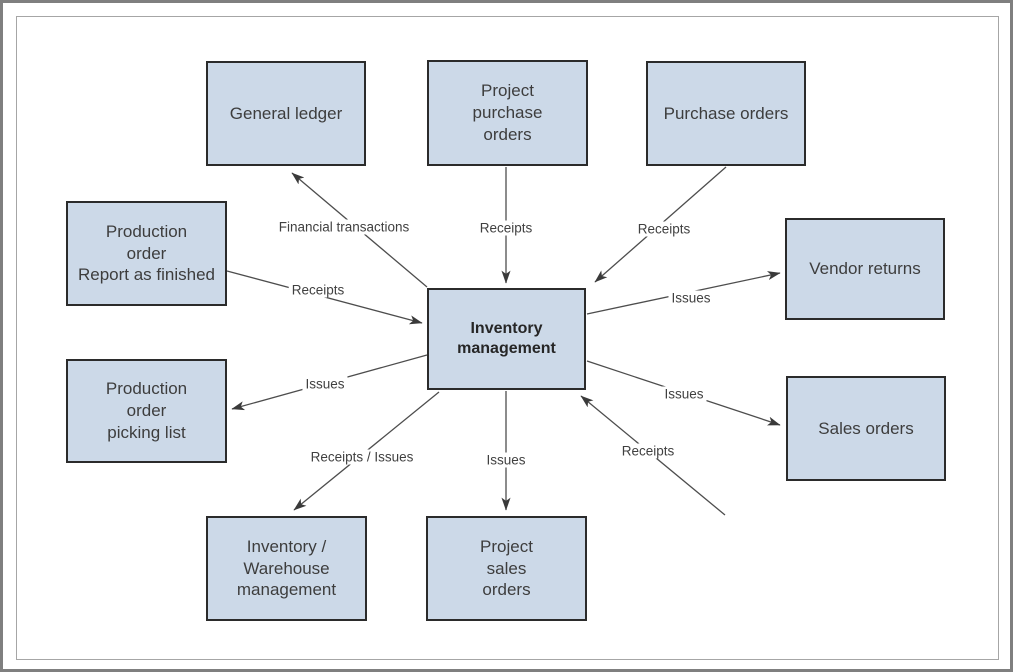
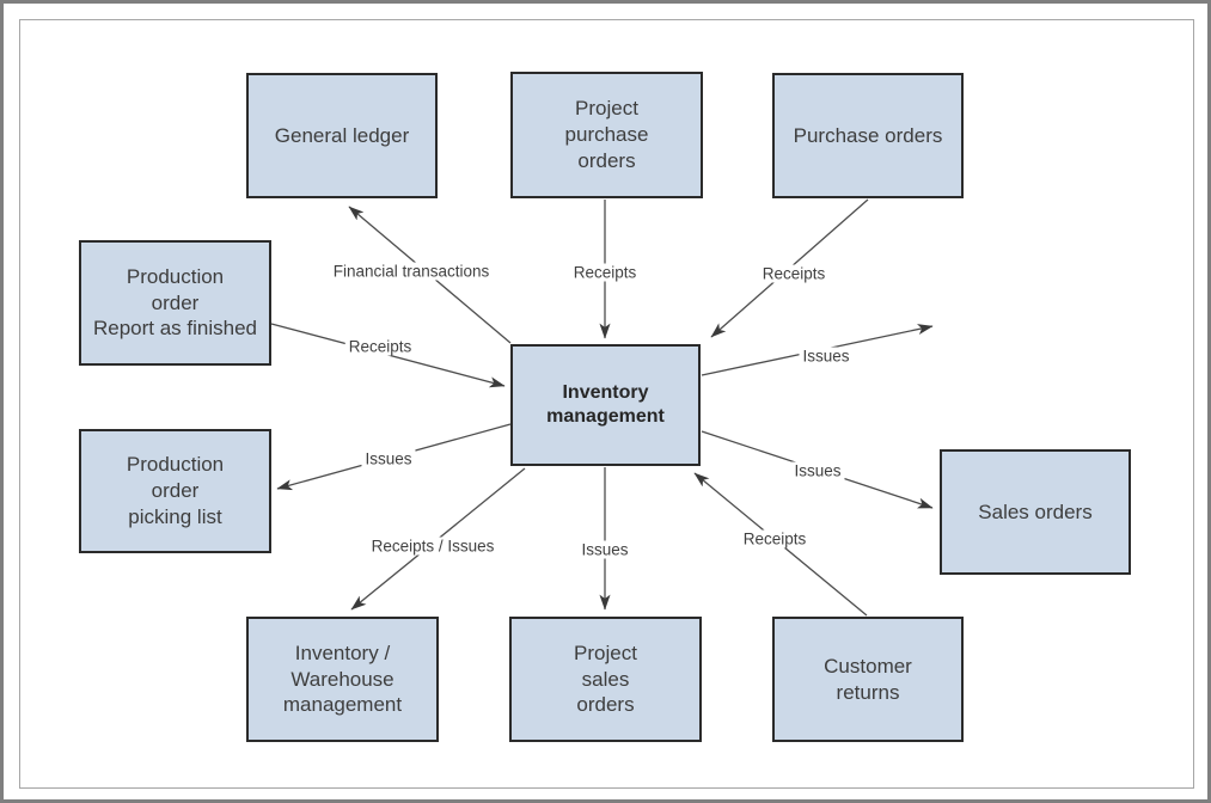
  General ledger
  Project
  purchase
  orders
  Purchase orders
  Production
  order
  Report as finished
  Production
  order
  picking list
- Vendor returns
  Sales orders
  Inventory /
  Warehouse
  management
  Project
  sales
  orders
+ Customer
+ returns
  Inventory
  management
  Financial transactions
  Receipts
  Receipts
  Receipts
  Issues
  Issues
  Issues
  Receipts / Issues
  Issues
  Receipts
